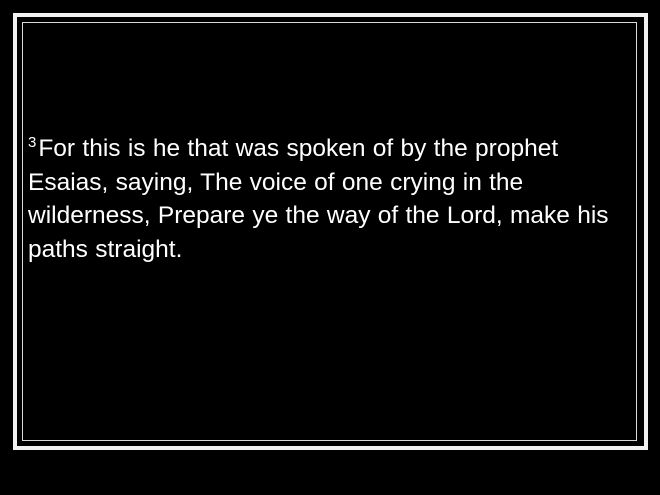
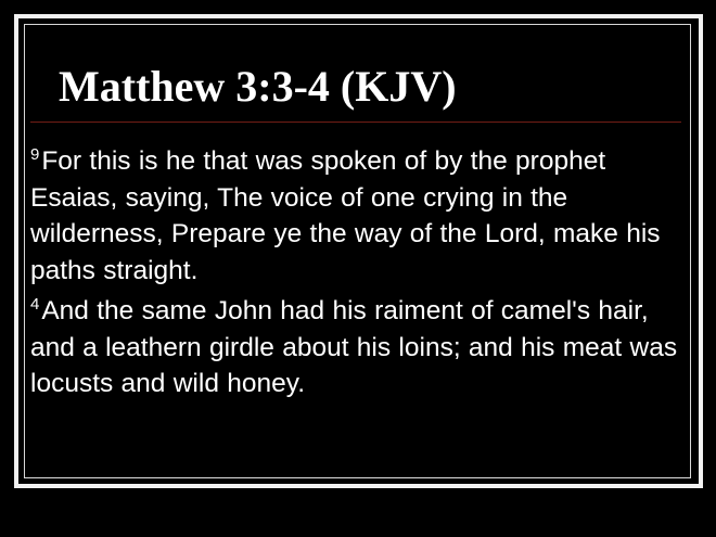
+ Matthew 3:3-4 (KJV)
- 3For this is he that was spoken of by the prophet Esaias, saying, The voice of one crying in the wilderness, Prepare ye the way of the Lord, make his paths straight.
+ 9For this is he that was spoken of by the prophet Esaias, saying, The voice of one crying in the wilderness, Prepare ye the way of the Lord, make his paths straight.
+ 4And the same John had his raiment of camel's hair, and a leathern girdle about his loins; and his meat was locusts and wild honey.
